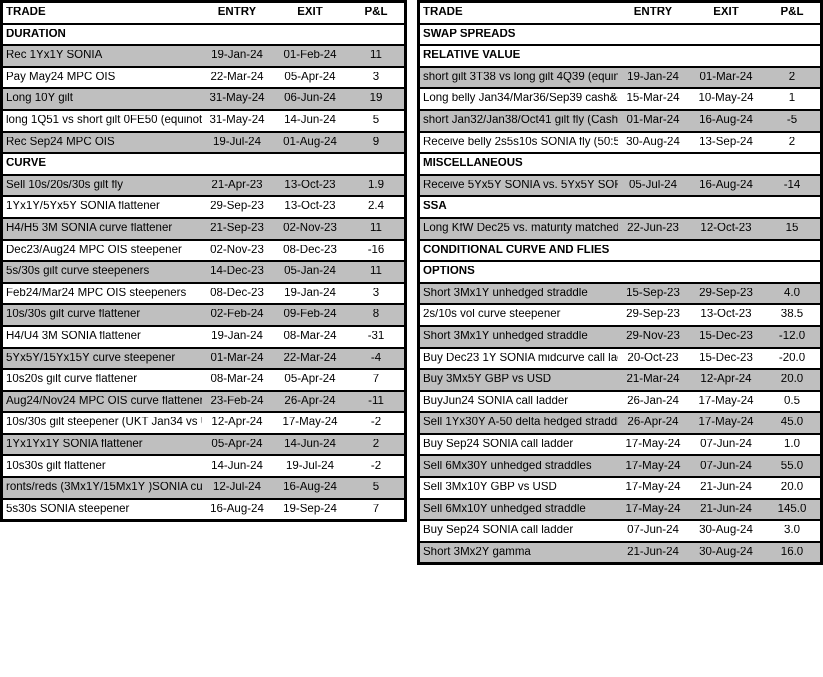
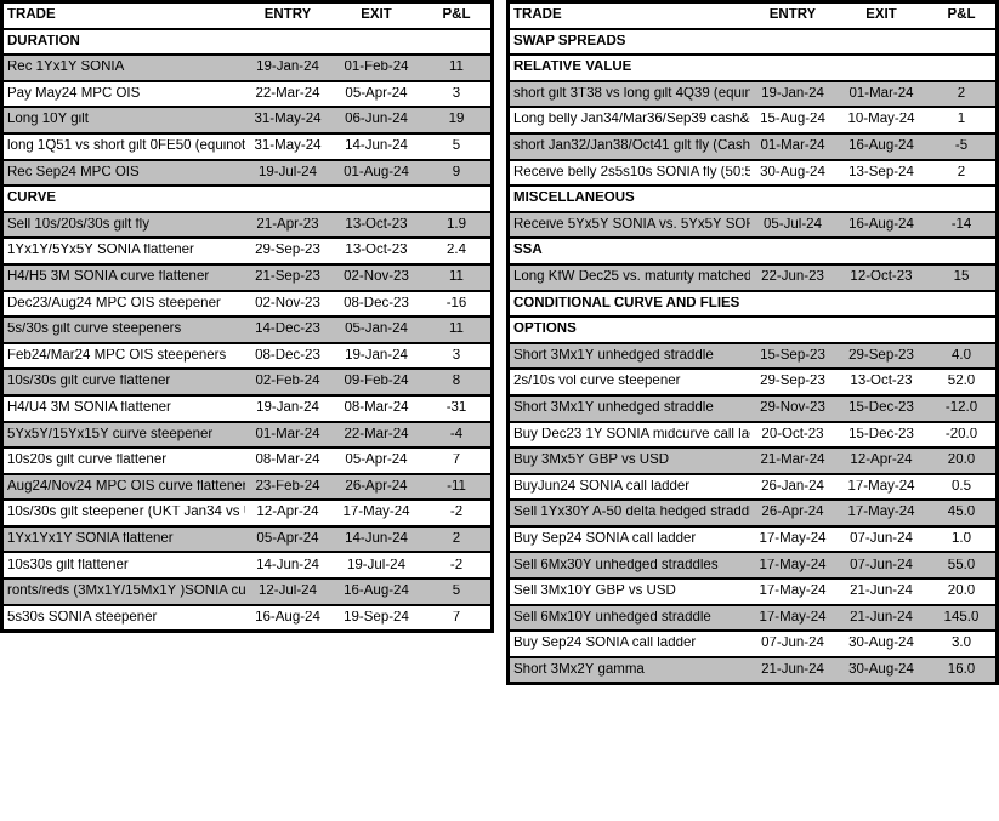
  TRADE
  ENTRY
  EXIT
  P&L
  DURATION
  Rec 1Yx1Y SONIA
  19-Jan-24
  01-Feb-24
  11
  Pay May24 MPC OIS
  22-Mar-24
  05-Apr-24
  3
  Long 10Y gilt
  31-May-24
  06-Jun-24
  19
  long 1Q51 vs short gilt 0FE50 (equinot
  31-May-24
  14-Jun-24
  5
  Rec Sep24 MPC OIS
  19-Jul-24
  01-Aug-24
  9
  CURVE
  Sell 10s/20s/30s gilt fly
  21-Apr-23
  13-Oct-23
  1.9
  1Yx1Y/5Yx5Y SONIA flattener
  29-Sep-23
  13-Oct-23
  2.4
  H4/H5 3M SONIA curve flattener
  21-Sep-23
  02-Nov-23
  11
  Dec23/Aug24 MPC OIS steepener
  02-Nov-23
  08-Dec-23
  -16
  5s/30s gilt curve steepeners
  14-Dec-23
  05-Jan-24
  11
  Feb24/Mar24 MPC OIS steepeners
  08-Dec-23
  19-Jan-24
  3
  10s/30s gilt curve flattener
  02-Feb-24
  09-Feb-24
  8
  H4/U4 3M SONIA flattener
  19-Jan-24
  08-Mar-24
  -31
  5Yx5Y/15Yx15Y curve steepener
  01-Mar-24
  22-Mar-24
  -4
  10s20s gilt curve flattener
  08-Mar-24
  05-Apr-24
  7
  Aug24/Nov24 MPC OIS curve flattener
  23-Feb-24
  26-Apr-24
  -11
  10s/30s gilt steepener (UKT Jan34 vs
  12-Apr-24
  17-May-24
  -2
  1Yx1Yx1Y SONIA flattener
  05-Apr-24
  14-Jun-24
  2
  10s30s gilt flattener
  14-Jun-24
  19-Jul-24
  -2
  ronts/reds (3Mx1Y/15Mx1Y )SONIA cu
  12-Jul-24
  16-Aug-24
  5
  5s30s SONIA steepener
  16-Aug-24
  19-Sep-24
  7
  TRADE
  ENTRY
  EXIT
  P&L
  SWAP SPREADS
  RELATIVE VALUE
  short gilt 3T38 vs long gilt 4Q39 (equin
  19-Jan-24
  01-Mar-24
  2
  Long belly Jan34/Mar36/Sep39 cash&
- 15-Mar-24
+ 15-Aug-24
  10-May-24
  1
  short Jan32/Jan38/Oct41 gilt fly (Cash
  01-Mar-24
  16-Aug-24
  -5
  Receive belly 2s5s10s SONIA fly (50:5
  30-Aug-24
  13-Sep-24
  2
  MISCELLANEOUS
  Receive 5Yx5Y SONIA vs. 5Yx5Y SOF
  05-Jul-24
  16-Aug-24
  -14
  SSA
  Long KfW Dec25 vs. maturity matched
  22-Jun-23
  12-Oct-23
  15
  CONDITIONAL CURVE AND FLIES
  OPTIONS
  Short 3Mx1Y unhedged straddle
  15-Sep-23
  29-Sep-23
  4.0
  2s/10s vol curve steepener
  29-Sep-23
  13-Oct-23
- 38.5
+ 52.0
  Short 3Mx1Y unhedged straddle
  29-Nov-23
  15-Dec-23
  -12.0
  Buy Dec23 1Y SONIA midcurve call la
  20-Oct-23
  15-Dec-23
  -20.0
  Buy 3Mx5Y GBP vs USD
  21-Mar-24
  12-Apr-24
  20.0
  BuyJun24 SONIA call ladder
  26-Jan-24
  17-May-24
  0.5
  Sell 1Yx30Y A-50 delta hedged stradd
  26-Apr-24
  17-May-24
  45.0
  Buy Sep24 SONIA call ladder
  17-May-24
  07-Jun-24
  1.0
  Sell 6Mx30Y unhedged straddles
  17-May-24
  07-Jun-24
  55.0
  Sell 3Mx10Y GBP vs USD
  17-May-24
  21-Jun-24
  20.0
  Sell 6Mx10Y unhedged straddle
  17-May-24
  21-Jun-24
  145.0
  Buy Sep24 SONIA call ladder
  07-Jun-24
  30-Aug-24
  3.0
  Short 3Mx2Y gamma
  21-Jun-24
  30-Aug-24
  16.0
